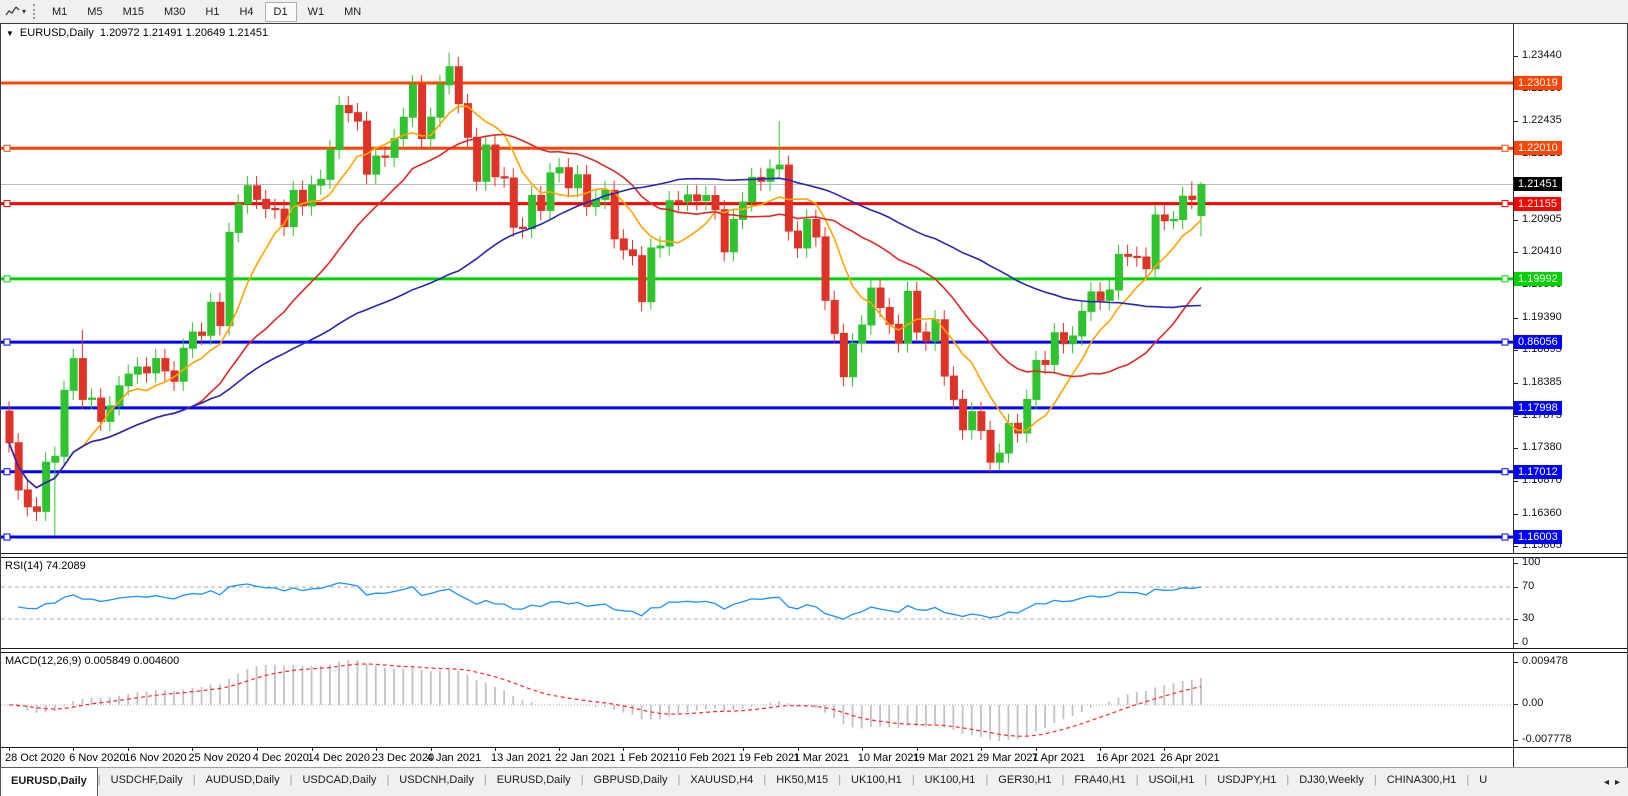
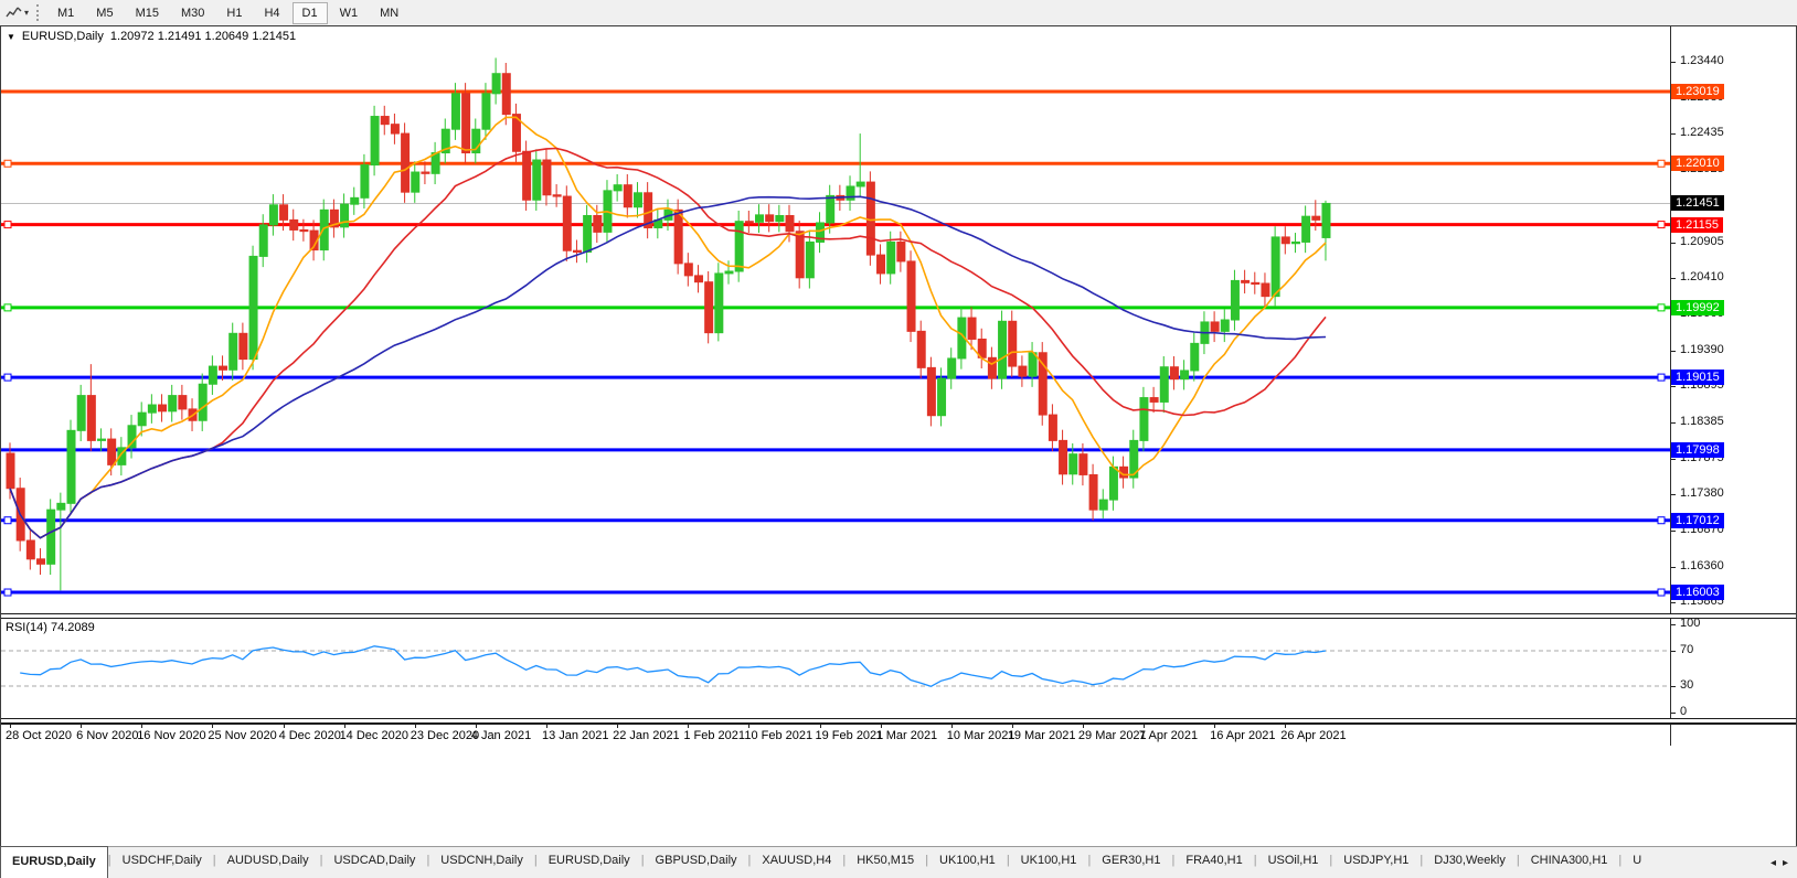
  ▾
  M1
  M5
  M15
  M30
  H1
  H4
  D1
  W1
  MN
  ▼
  EURUSD,Daily
  1.20972 1.21491 1.20649 1.21451
  1.23440
  1.22435
  1.20905
  1.20410
  1.19390
  1.18385
  1.17380
  1.16870
  1.16360
  1.15865
  1.23019
  1.22010
  1.21155
  1.19992
- 0.86056
+ 1.19015
  1.17998
  1.17012
  1.16003
  1.21451
  RSI(14) 74.2089
  100
  70
  30
  0
- MACD(12,26,9) 0.005849 0.004600
- 0.009478
- 0.00
- -0.007778
  28 Oct 2020
  6 Nov 2020
  16 Nov 2020
  25 Nov 2020
  4 Dec 2020
  14 Dec 2020
  23 Dec 2020
  4 Jan 2021
  13 Jan 2021
  22 Jan 2021
  1 Feb 2021
  10 Feb 2021
  19 Feb 2021
  1 Mar 2021
  10 Mar 2021
  19 Mar 2021
  29 Mar 2021
  7 Apr 2021
  16 Apr 2021
  26 Apr 2021
  EURUSD,Daily
  |
  USDCHF,Daily
  |
  AUDUSD,Daily
  |
  USDCAD,Daily
  |
  USDCNH,Daily
  |
  EURUSD,Daily
  |
  GBPUSD,Daily
  |
  XAUUSD,H4
  |
  HK50,M15
  |
  UK100,H1
  |
  UK100,H1
  |
  GER30,H1
  |
  FRA40,H1
  |
  USOil,H1
  |
  USDJPY,H1
  |
  DJ30,Weekly
  |
  CHINA300,H1
  |
  U
  ◂
  ▸
